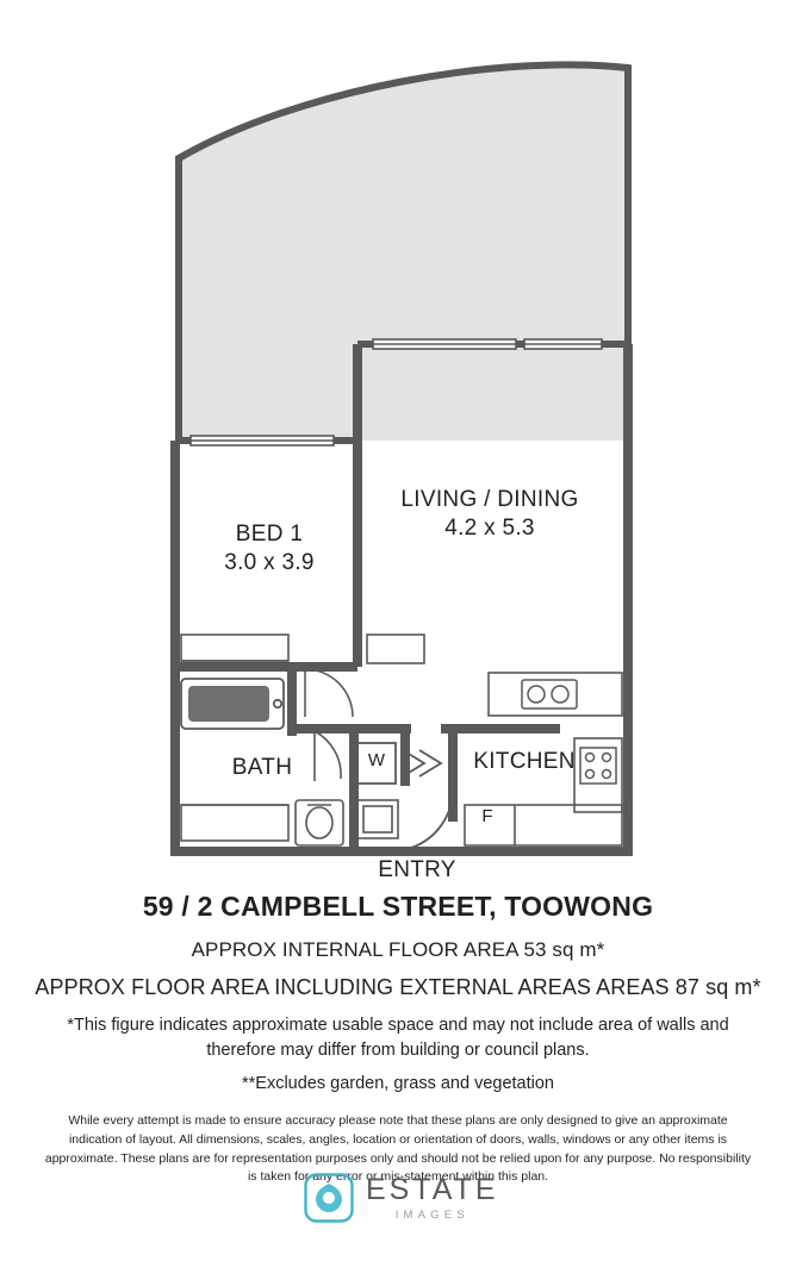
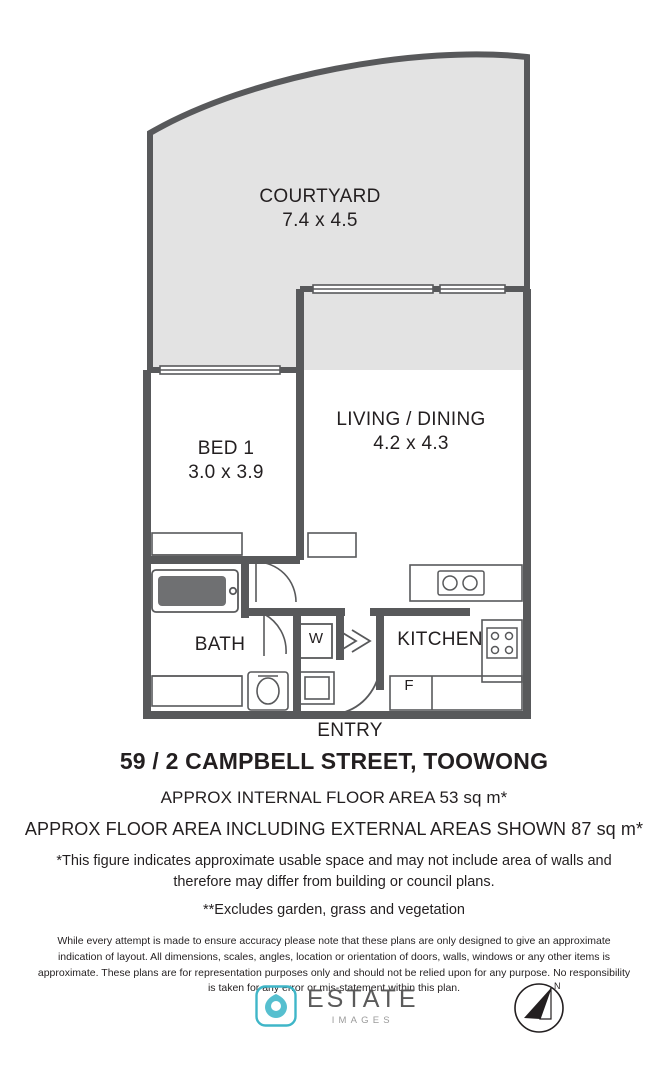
+ COURTYARD
+ 7.4 x 4.5
  LIVING / DINING
- 4.2 x 5.3
+ 4.2 x 4.3
  BED 1
  3.0 x 3.9
  BATH
  KITCHEN
  ENTRY
  W
  F
  59 / 2 CAMPBELL STREET, TOOWONG
  APPROX INTERNAL FLOOR AREA 53 sq m*
- APPROX FLOOR AREA INCLUDING EXTERNAL AREAS AREAS 87 sq m*
+ APPROX FLOOR AREA INCLUDING EXTERNAL AREAS SHOWN 87 sq m*
  *This figure indicates approximate usable space and may not include area of walls and
  therefore may differ from building or council plans.
  **Excludes garden, grass and vegetation
  While every attempt is made to ensure accuracy please note that these plans are only designed to give an approximate indication of layout. All dimensions, scales, angles, location or orientation of doors, walls, windows or any other items is approximate. These plans are for representation purposes only and should not be relied upon for any purpose. No responsibility is taken for any eor or mis-statement within this plan.
  ESTATE
  IMAGES
+ N
